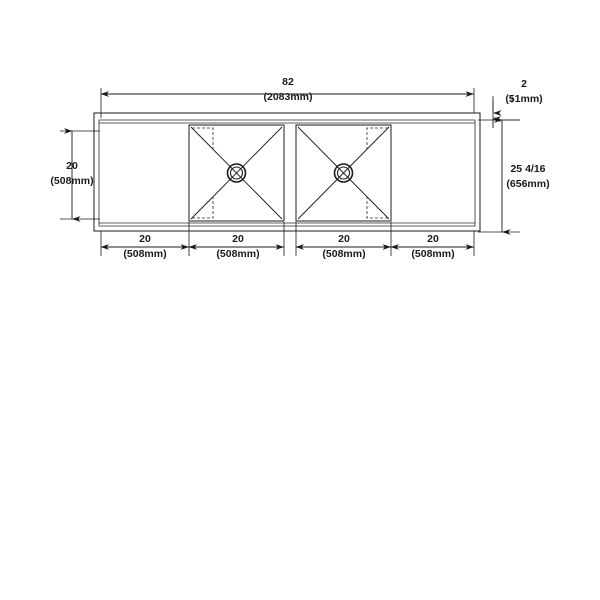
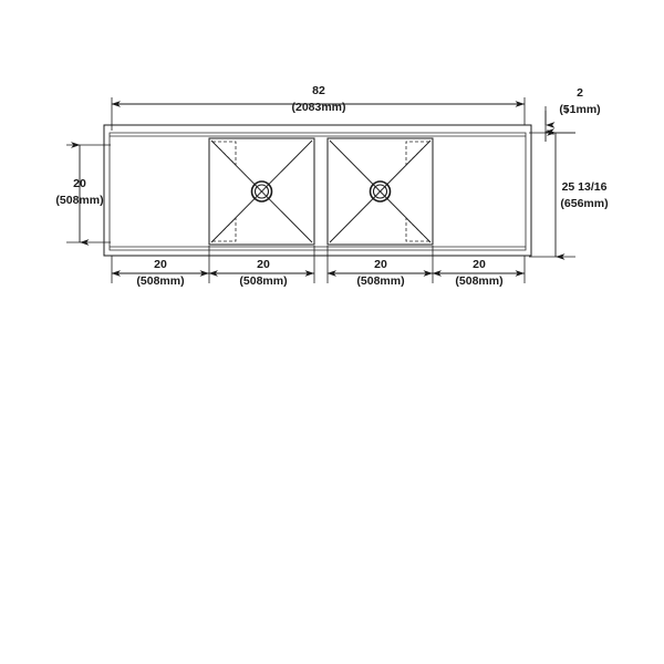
  82
  (2083mm)
  2
  (51mm)
- 25 4/16
+ 25 13/16
  (656mm)
  20
  (508mm)
  20
  (508mm)
  20
  (508mm)
  20
  (508mm)
  20
  (508mm)
